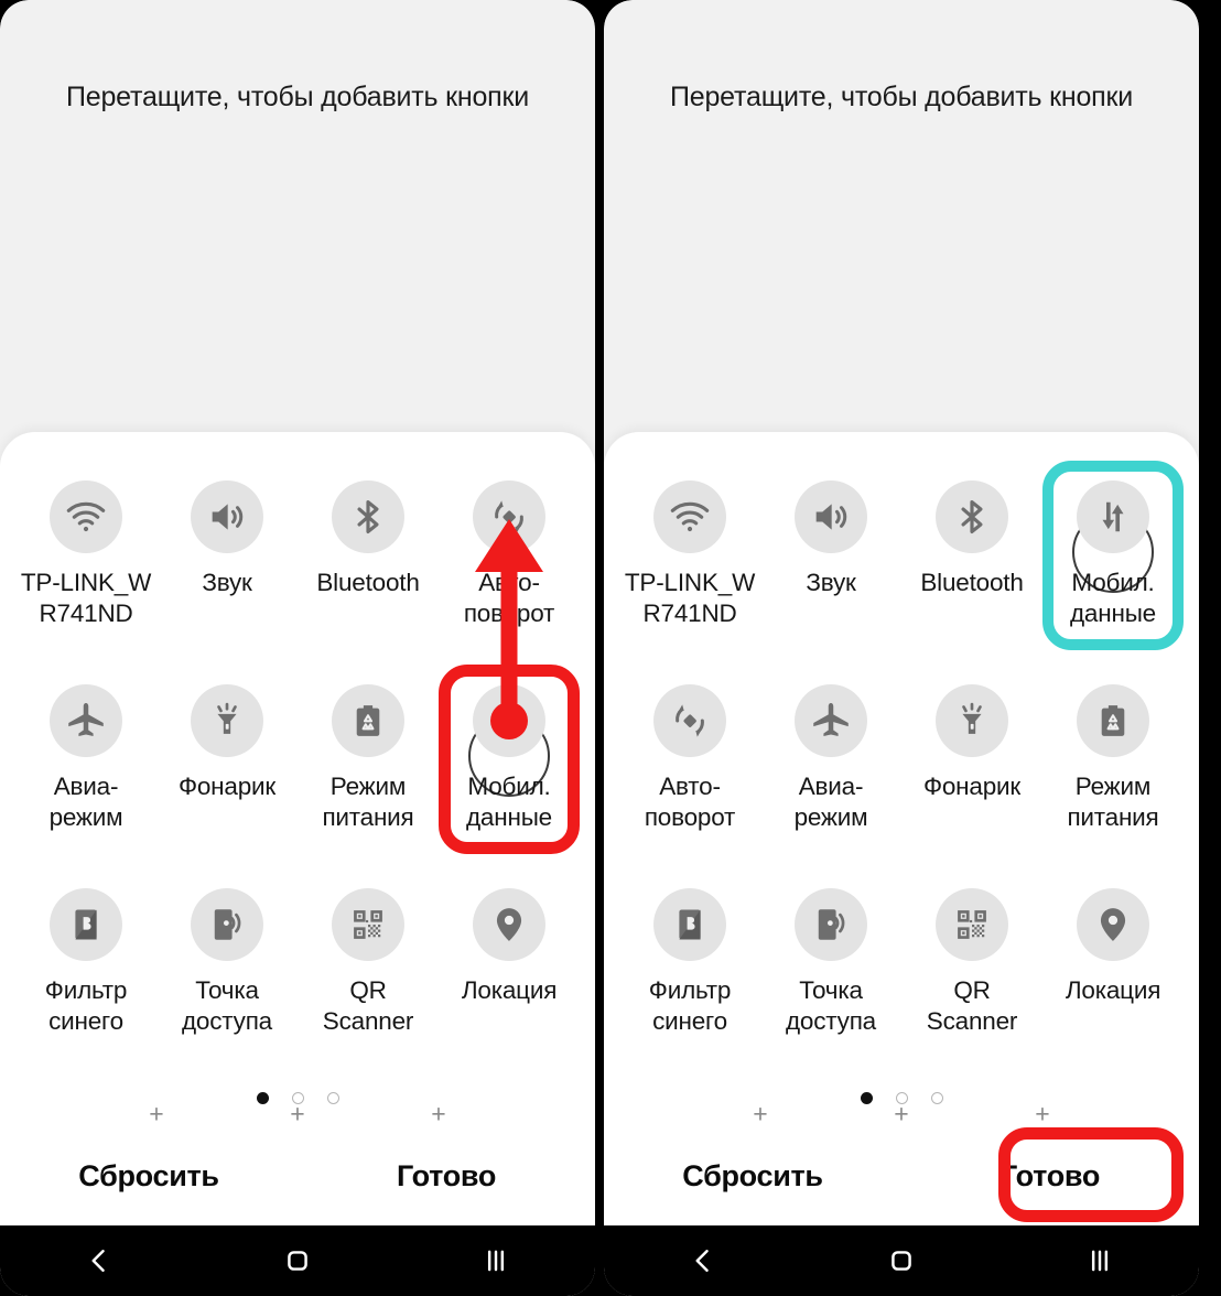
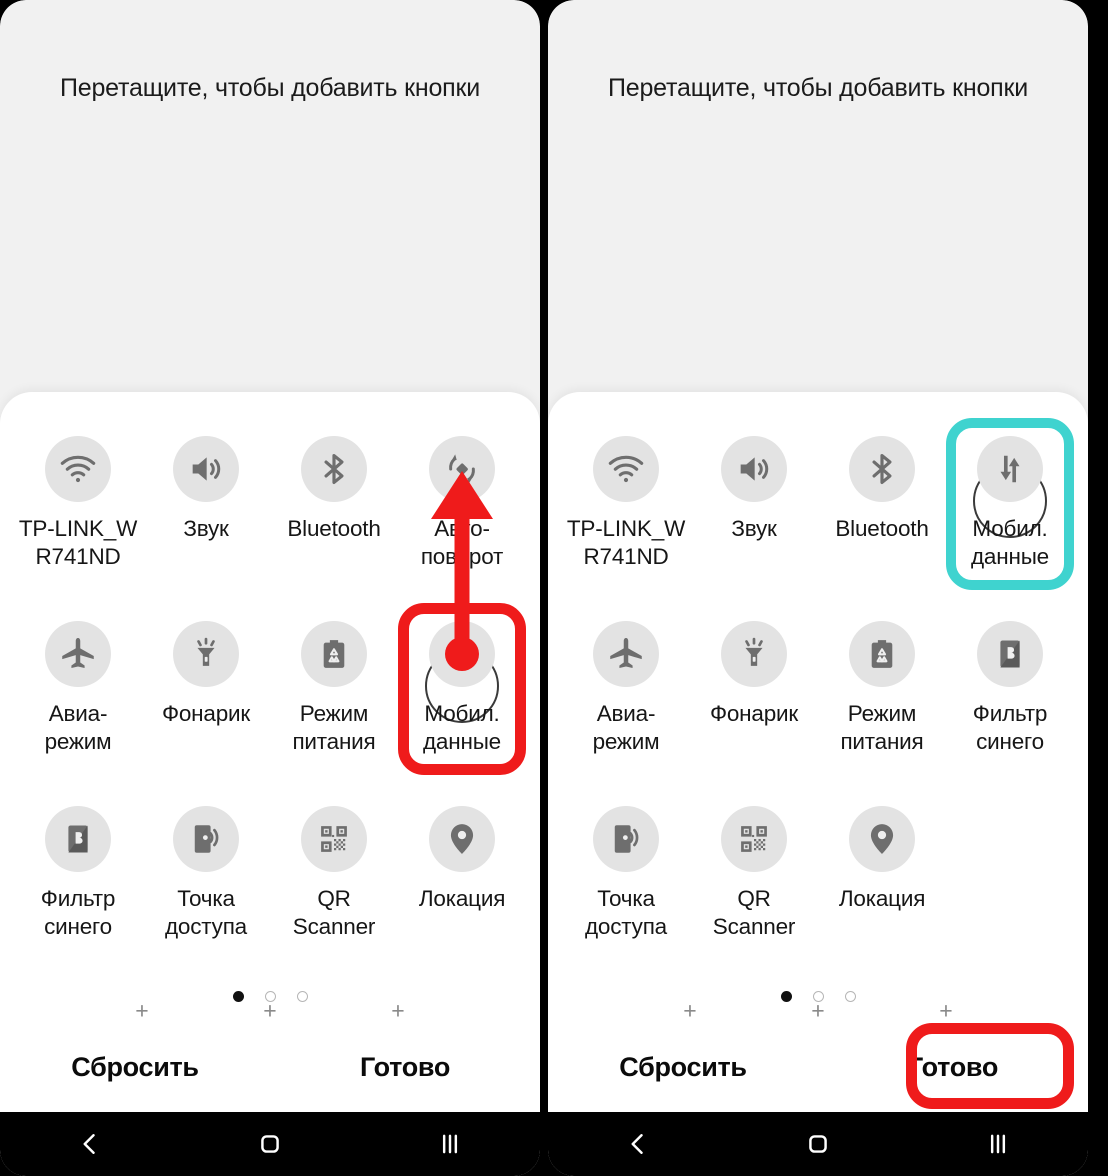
  Перетащите, чтобы добавить кнопки
  TP-LINK_W
  R741ND
  Звук
  Bluetooth
  поврот
  Авиа-
  режим
  Фонарик
  Режим
  питания
  Мобил.
  данные
  Фильтр
  синего
  Точка
  доступа
  QR
  Scanner
  Локация
  +
  +
  +
  Сбросить
  Готово
  Перетащите, чтобы добавить кнопки
  TP-LINK_W
  R741ND
  Звук
  Bluetooth
  Мобил.
  данные
- Авто-
- поворот
  Авиа-
  режим
  Фонарик
  Режим
  питания
  Фильтр
  синего
  Точка
  доступа
  QR
  Scanner
  Локация
  +
  +
  +
  Сбросить
  Готово
